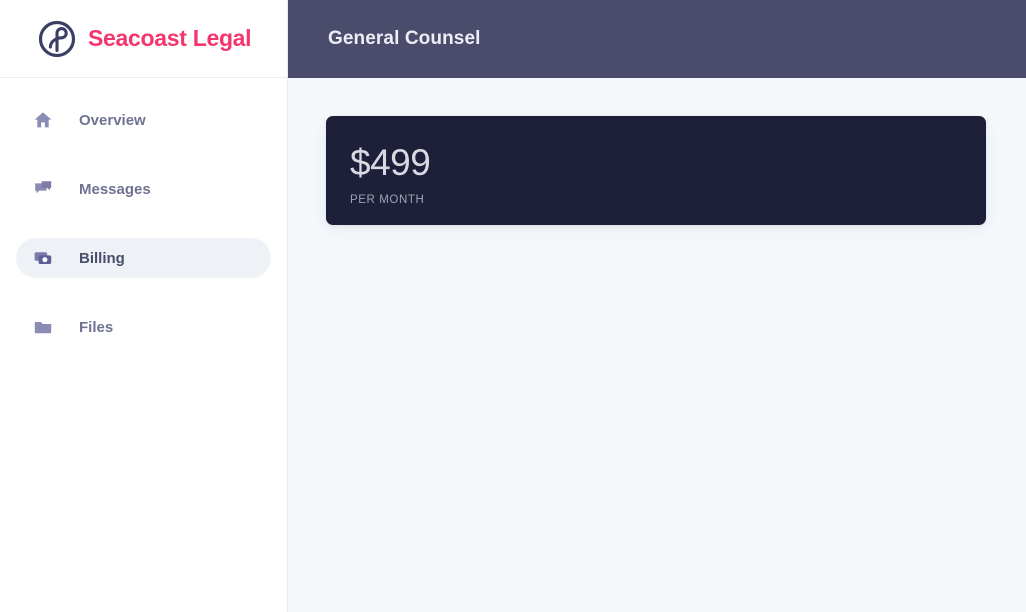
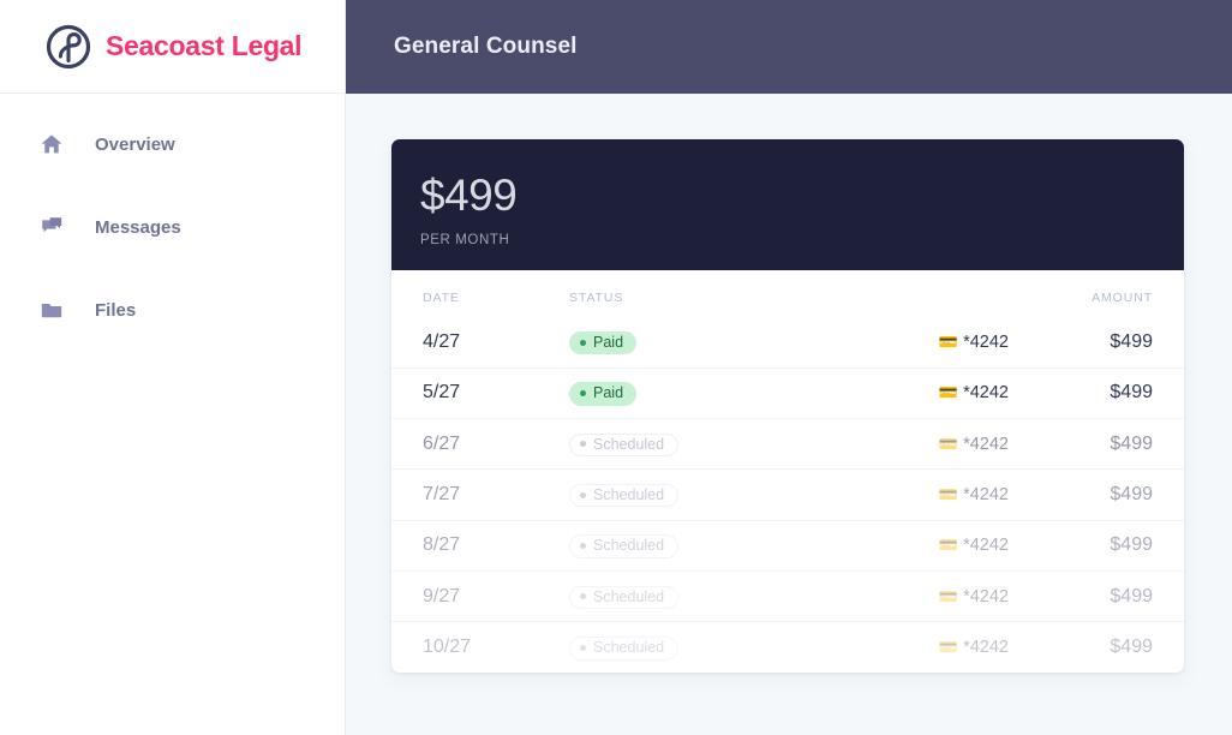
  Seacoast Legal
  Overview
  Messages
- Billing
  Files
  General Counsel
  $499
  PER MONTH
+ DATE	STATUS		AMOUNT
+ 4/27	Paid	💳 *4242	$499
+ 5/27	Paid	💳 *4242	$499
+ 6/27	Scheduled	💳 *4242	$499
+ 7/27	Scheduled	💳 *4242	$499
+ 8/27	Scheduled	💳 *4242	$499
+ 9/27	Scheduled	💳 *4242	$499
+ 10/27	Scheduled	💳 *4242	$499
